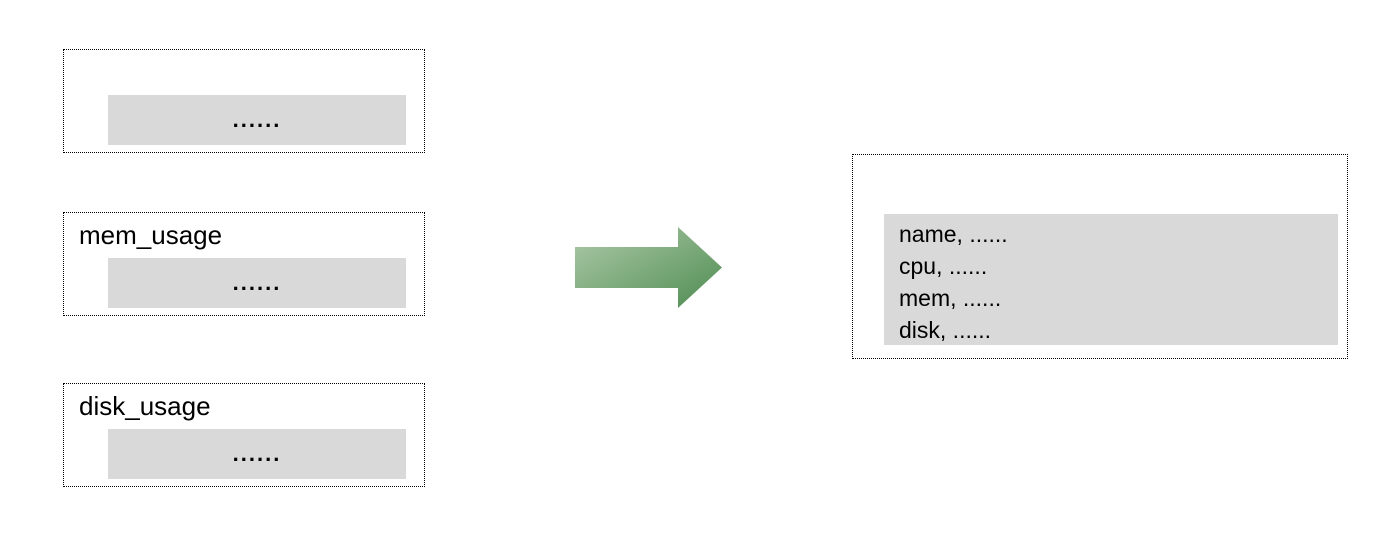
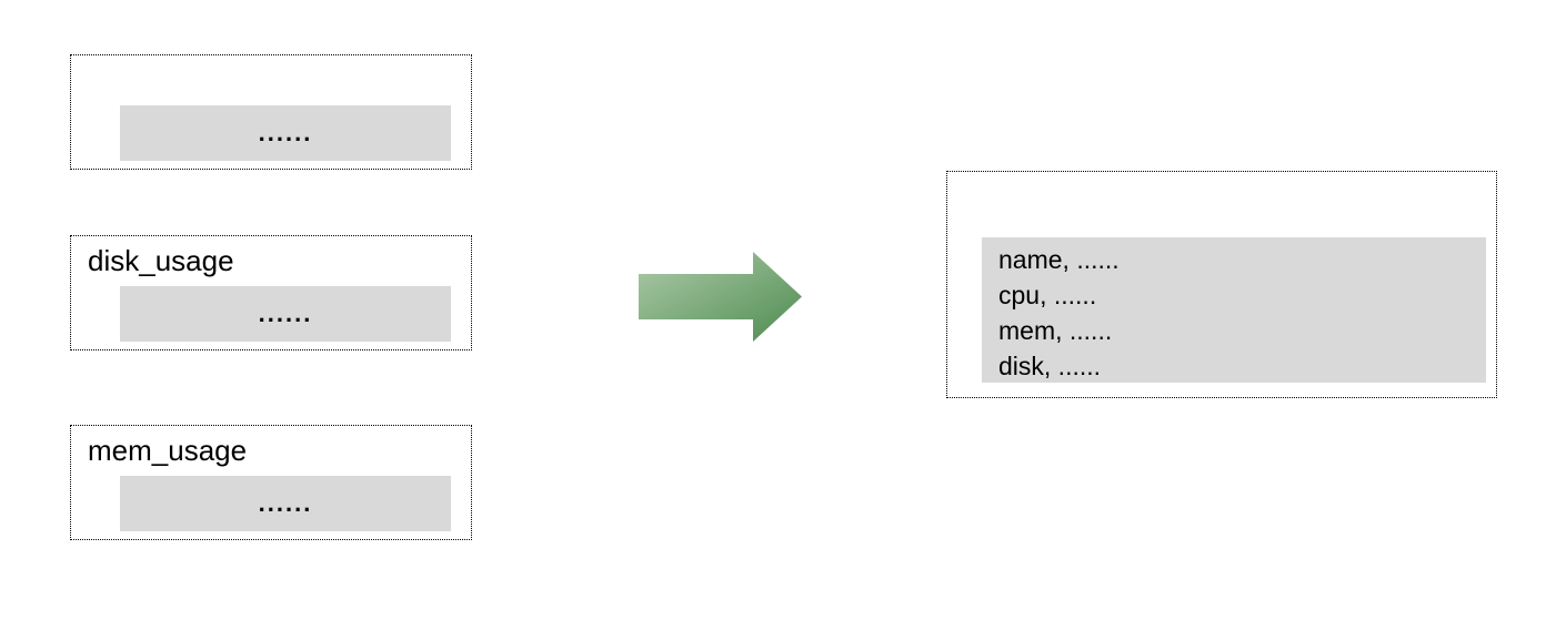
  ......
- mem_usage
+ disk_usage
  ......
- disk_usage
+ mem_usage
  ......
  name, ......
  cpu, ......
  mem, ......
  disk, ......
